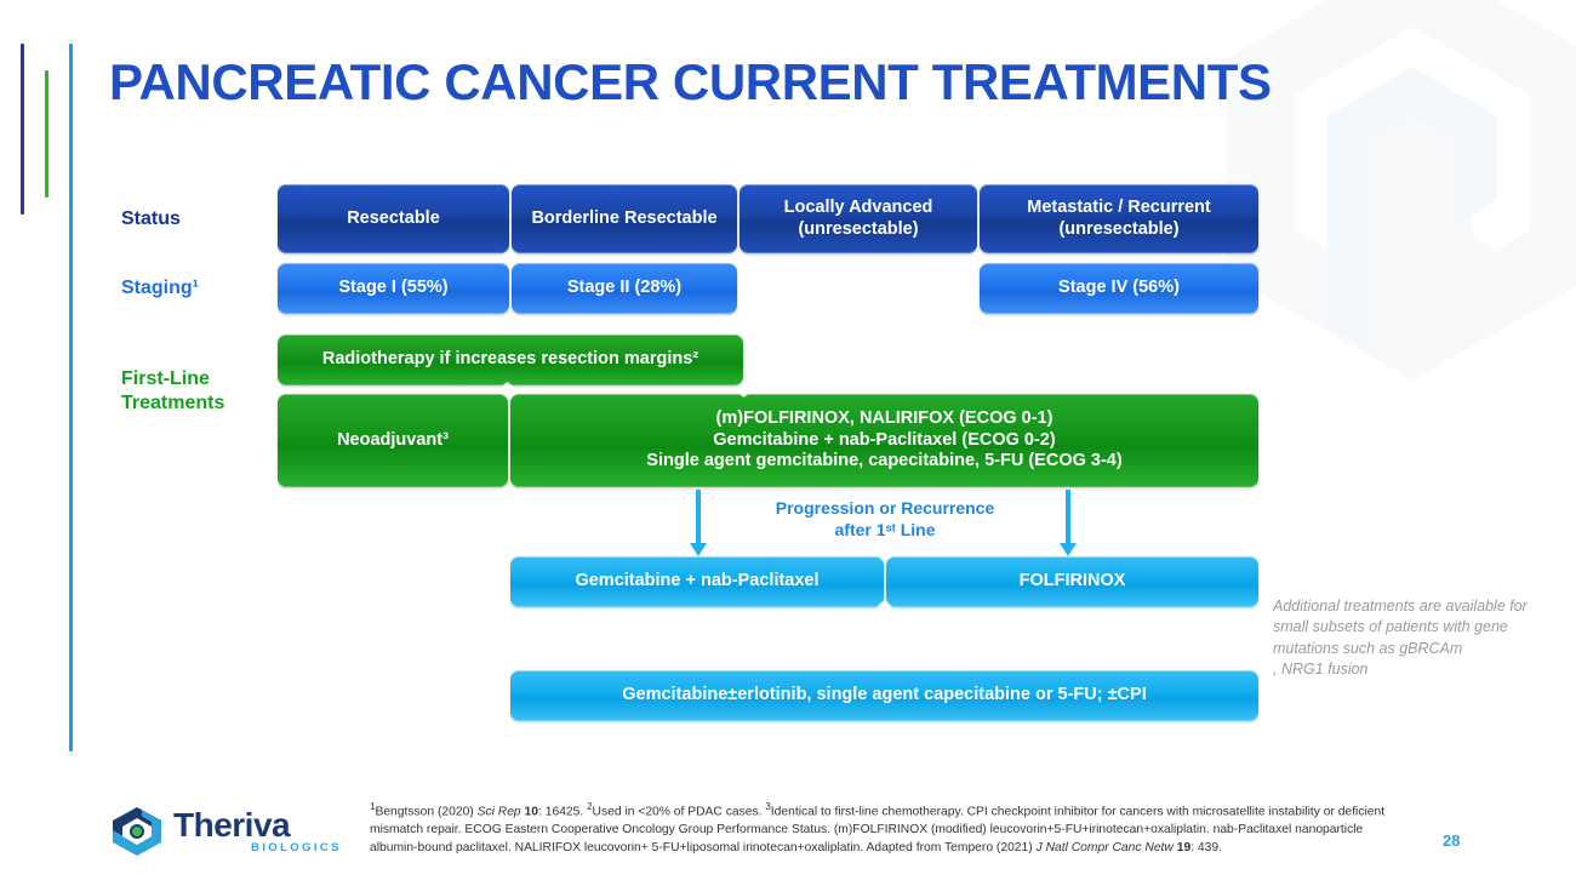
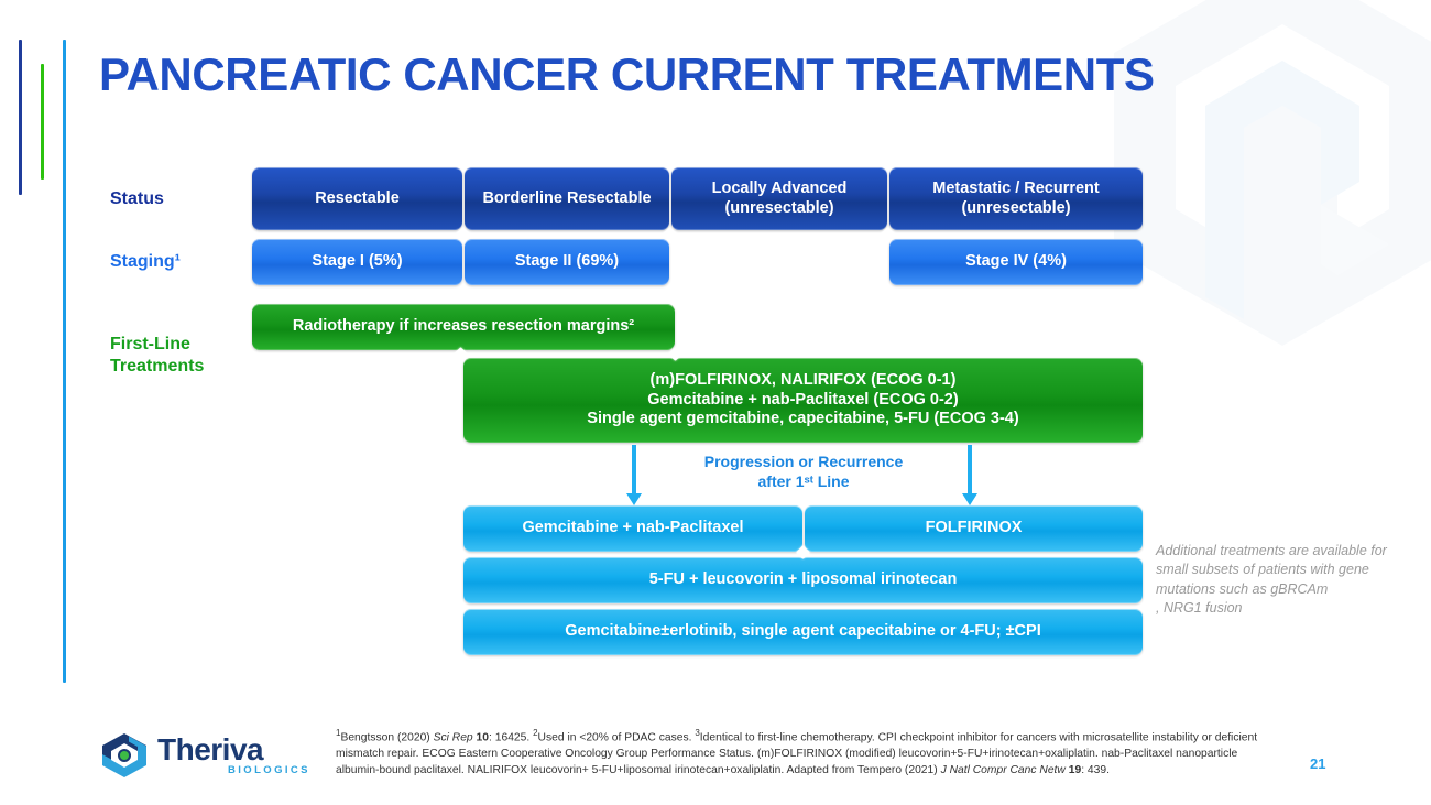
  PANCREATIC CANCER CURRENT TREATMENTS
  Status
  Staging¹
  First-Line
  Treatments
  Resectable
  Borderline Resectable
  Locally Advanced (unresectable)
  Metastatic / Recurrent (unresectable)
- Stage I (55%)
+ Stage I (5%)
- Stage II (28%)
+ Stage II (69%)
- Stage IV (56%)
+ Stage IV (4%)
  Radiotherapy if increases resection margins²
- Neoadjuvant³
  (m)FOLFIRINOX, NALIRIFOX (ECOG 0-1)
  Gemcitabine + nab-Paclitaxel (ECOG 0-2)
  Single agent gemcitabine, capecitabine, 5-FU (ECOG 3-4)
  Progression or Recurrence
  after 1ˢᵗ Line
  Gemcitabine + nab-Paclitaxel
  FOLFIRINOX
+ 5-FU + leucovorin + liposomal irinotecan
- Gemcitabine±erlotinib, single agent capecitabine or 5-FU; ±CPI
+ Gemcitabine±erlotinib, single agent capecitabine or 4-FU; ±CPI
  Additional treatments are available for small subsets of patients with gene mutations such as gBRCAm
  , NRG1 fusion
  1Bengtsson (2020) Sci Rep 10: 16425. 2Used in <20% of PDAC cases. 3Identical to first-line chemotherapy. CPI checkpoint inhibitor for cancers with microsatellite instability or deficient mismatch repair. ECOG Eastern Cooperative Oncology Group Performance Status. (m)FOLFIRINOX (modified) leucovorin+5-FU+irinotecan+oxaliplatin. nab-Paclitaxel nanoparticle albumin-bound paclitaxel. NALIRIFOX leucovorin+ 5-FU+liposomal irinotecan+oxaliplatin. Adapted from Tempero (2021) J Natl Compr Canc Netw 19: 439.
  Theriva
  BIOLOGICS
- 28
+ 21
